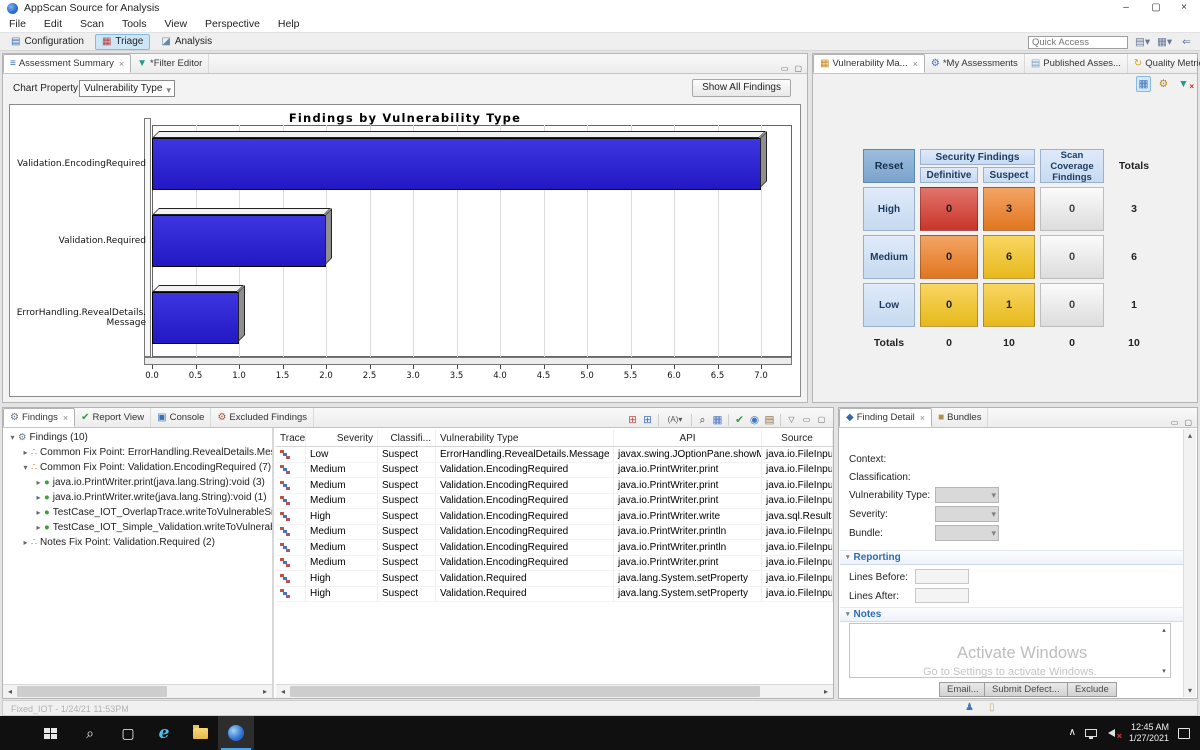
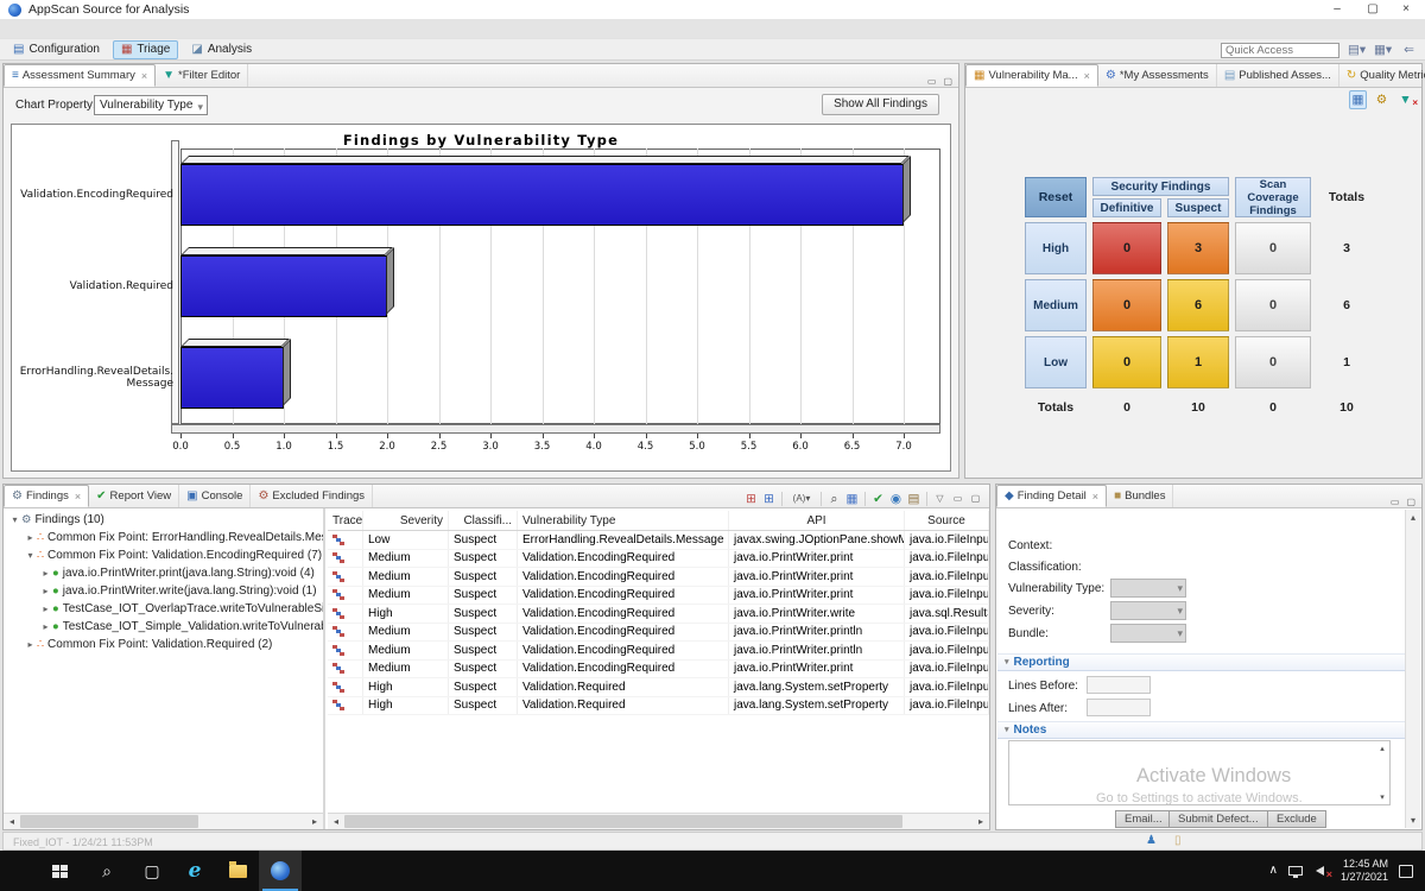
  AppScan Source for Analysis
  –
  ▢
  ×
- File
- Edit
- Scan
- Tools
- View
- Perspective
- Help
  ▤
  Configuration
  ▦
  Triage
  ◪
  Analysis
  Quick Access
  ▤▾
  ▦▾
  ⇐
  ≡
  Assessment Summary
  ×
  ▼
  *Filter Editor
  ▭
  ▢
  Chart Property
  Vulnerability Type
  ▾
  Show All Findings
  Findings by Vulnerability Type
  0.0
  0.5
  1.0
  1.5
  2.0
  2.5
  3.0
  3.5
  4.0
  4.5
  5.0
  5.5
  6.0
  6.5
  7.0
  Validation.EncodingRequired
  Validation.Required
  ErrorHandling.RevealDetails.Message
  ▦
  Vulnerability Ma...
  ×
  ⚙
  *My Assessments
  ▤
  Published Asses...
  ↻
  Quality Metri
  ▦
  ⚙
  ▼
  ×
  Reset
  Security Findings
  Definitive
  Suspect
  Scan Coverage Findings
  Totals
  High
  0
  3
  0
  3
  Medium
  0
  6
  0
  6
  Low
  0
  1
  0
  1
  Totals
  0
  10
  0
  10
  ⚙
  Findings
  ×
  ✔
  Report View
  ▣
  Console
  ⚙
  Excluded Findings
  ⊞
  ⊞
  (A)▾
  ⌕
  ▦
  ✔
  ◉
  ▤
  ▽
  ▭
  ▢
  ▾
  ⚙
  Findings (10)
  ▸
  ∴
  Common Fix Point: ErrorHandling.RevealDetails.Me
  ▾
  ∴
  Common Fix Point: Validation.EncodingRequired (7)
  ▸
  ●
- java.io.PrintWriter.print(java.lang.String):void (3)
+ java.io.PrintWriter.print(java.lang.String):void (4)
  ▸
  ●
  java.io.PrintWriter.write(java.lang.String):void (1)
  ▸
  ●
  TestCase_IOT_OverlapTrace.writeToVulnerableS
  ▸
  ●
  TestCase_IOT_Simple_Validation.writeToVulnera
  ▸
  ∴
- Notes Fix Point: Validation.Required (2)
+ Common Fix Point: Validation.Required (2)
  ◂
  ▸
  Trace
  Severity
  Classifi...
  Vulnerability Type
  API
  Source
  Low
  Suspect
  ErrorHandling.RevealDetails.Message
  javax.swing.JOptionPane.showM
  java.io.FileInpu
  Medium
  Suspect
  Validation.EncodingRequired
  java.io.PrintWriter.print
  java.io.FileInpu
  Medium
  Suspect
  Validation.EncodingRequired
  java.io.PrintWriter.print
  java.io.FileInpu
  Medium
  Suspect
  Validation.EncodingRequired
  java.io.PrintWriter.print
  java.io.FileInpu
  High
  Suspect
  Validation.EncodingRequired
  java.io.PrintWriter.write
  java.sql.Result
  Medium
  Suspect
  Validation.EncodingRequired
  java.io.PrintWriter.println
  java.io.FileInpu
  Medium
  Suspect
  Validation.EncodingRequired
  java.io.PrintWriter.println
  java.io.FileInpu
  Medium
  Suspect
  Validation.EncodingRequired
  java.io.PrintWriter.print
  java.io.FileInpu
  High
  Suspect
  Validation.Required
  java.lang.System.setProperty
  java.io.FileInpu
  High
  Suspect
  Validation.Required
  java.lang.System.setProperty
  java.io.FileInpu
  ◂
  ▸
  ◆
  Finding Detail
  ×
  ■
  Bundles
  ▭
  ▢
  Context:
  Classification:
  Vulnerability Type:
  ▾
  Severity:
  ▾
  Bundle:
  ▾
  Reporting
  Lines Before:
  Lines After:
  Notes
  Email...
  Submit Defect...
  Exclude
  Activate Windows
  Go to Settings to activate Windows.
  ▴
  ▾
  Fixed_IOT - 1/24/21 11:53PM
  ♟
  ▯
  ⌕
  ▢
  e
  ∧
  ×
  12:45 AM
  1/27/2021
